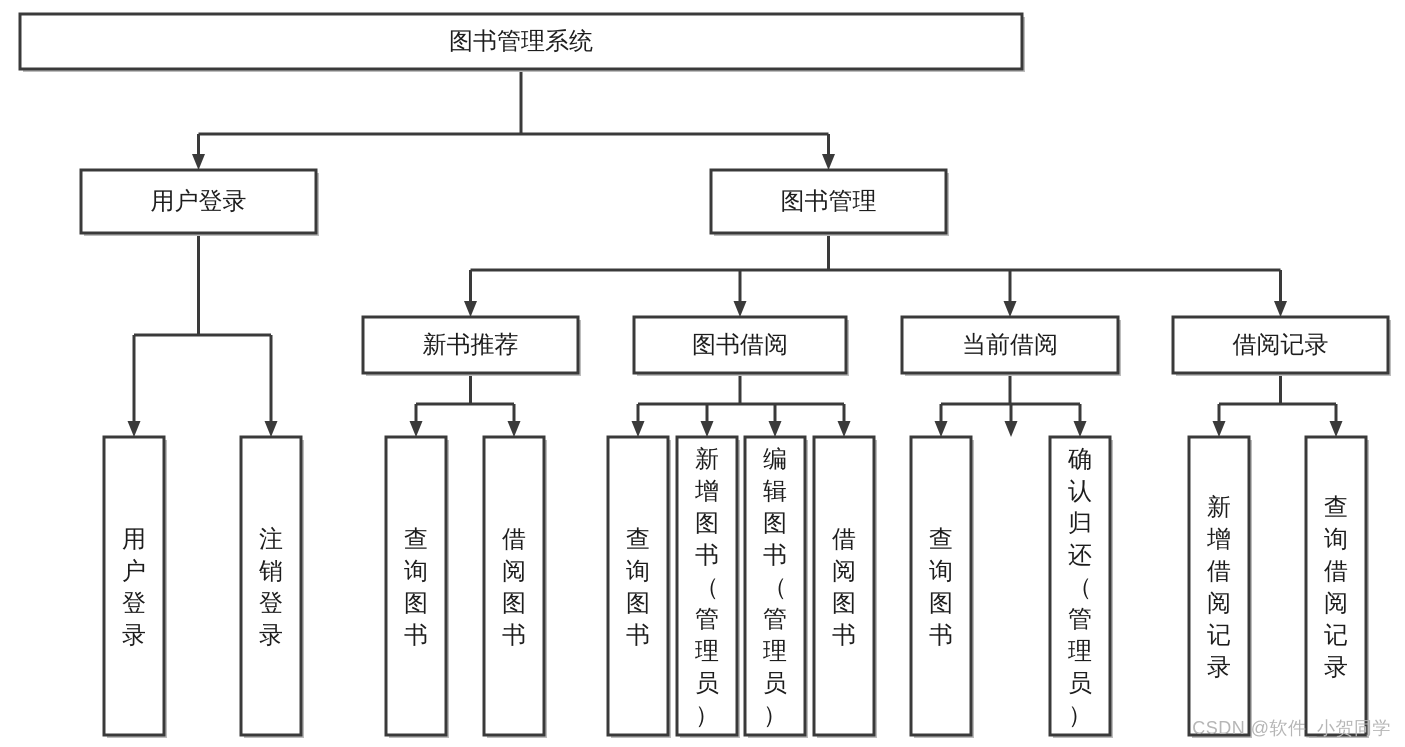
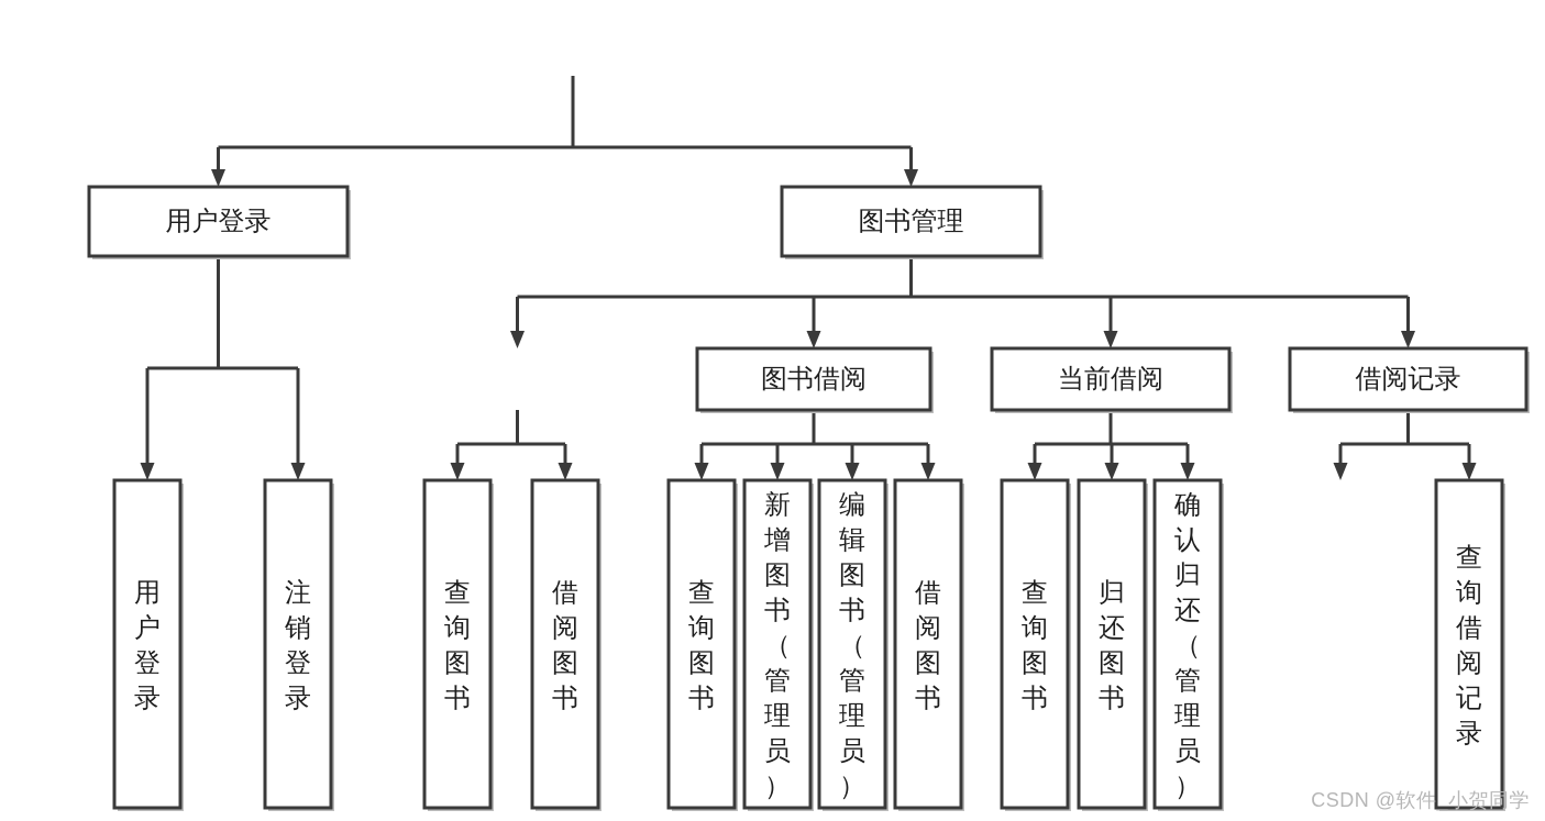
- 图书管理系统
  用户登录
  图书管理
- 新书推荐
  图书借阅
  当前借阅
  借阅记录
  用户登录
  注销登录
  查询图书
  借阅图书
  查询图书
  新增图书（管理员）
  编辑图书（管理员）
  借阅图书
  查询图书
+ 归还图书
  确认归还（管理员）
- 新增借阅记录
  查询借阅记录
  CSDN @软件_小贺同学
